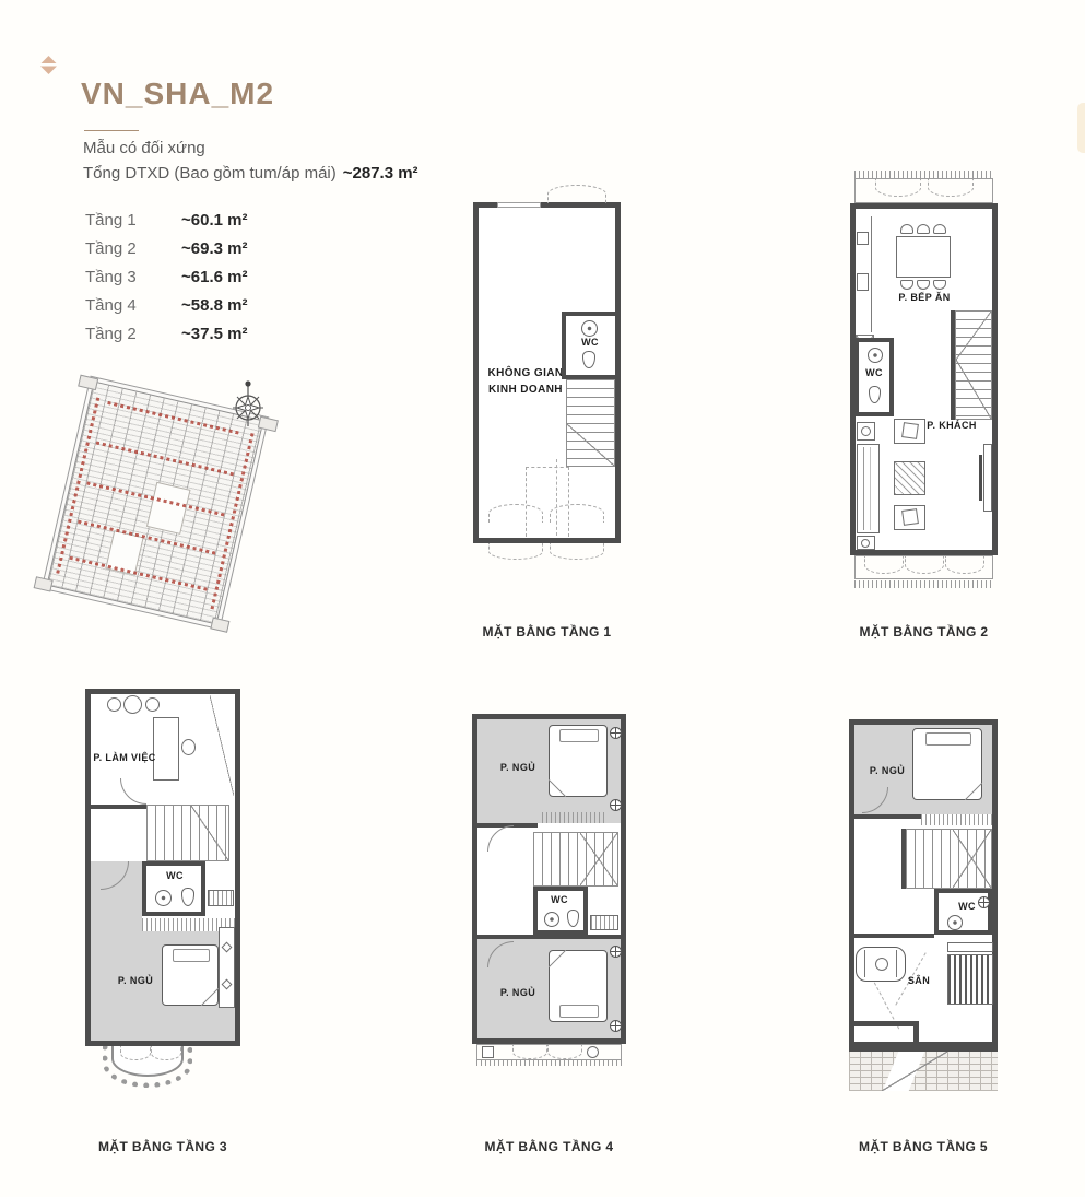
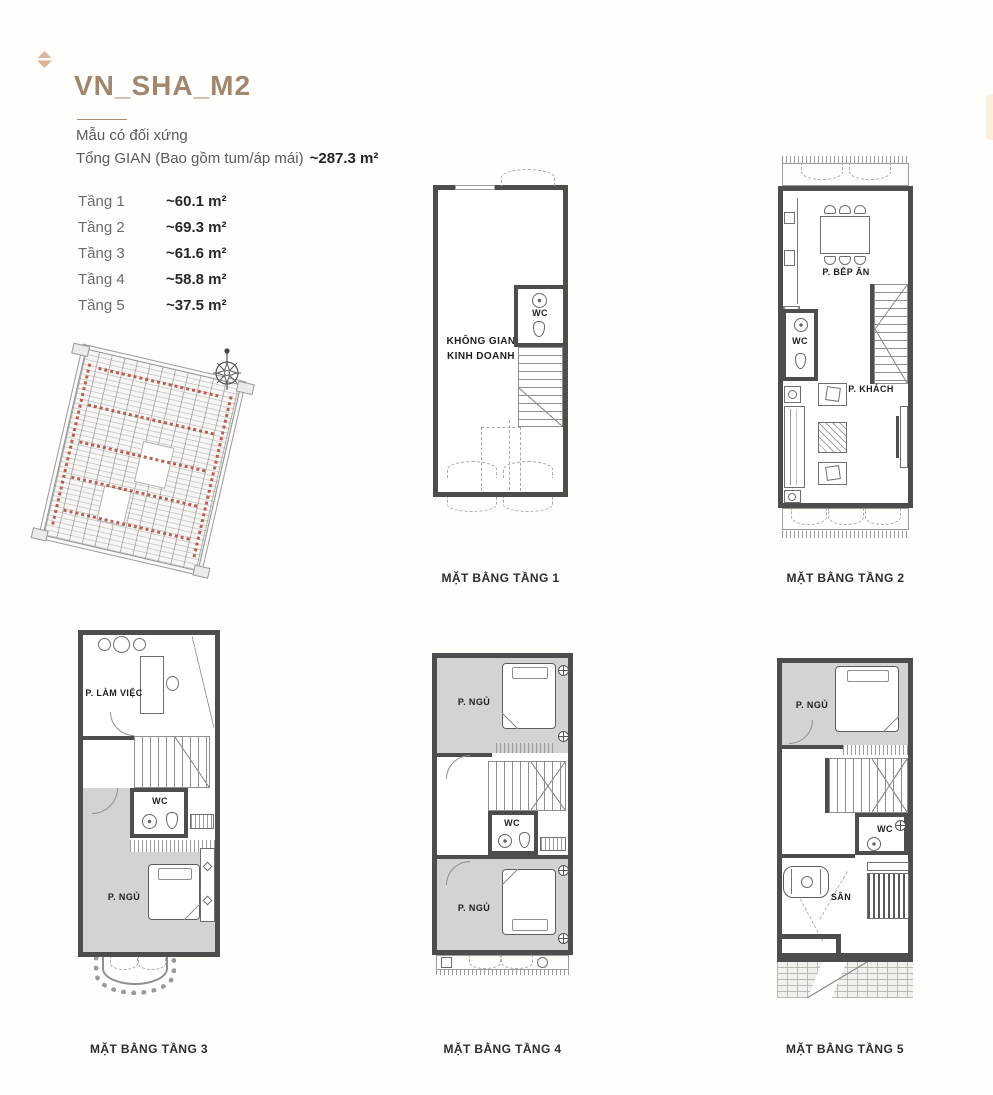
  VN_SHA_M2
  Mẫu có đối xứng
- Tổng DTXD (Bao gồm tum/áp mái) ~287.3 m²
+ Tổng GIAN (Bao gồm tum/áp mái) ~287.3 m²
  Tầng 1 ~60.1 m²
  Tầng 2 ~69.3 m²
  Tầng 3 ~61.6 m²
  Tầng 4 ~58.8 m²
- Tầng 2 ~37.5 m²
+ Tầng 5 ~37.5 m²
  KHÔNG GIAN
  KINH DOANH
  WC
  MẶT BẰNG TẦNG 1
  P. BẾP ĂN
  WC
  P. KHÁCH
  MẶT BẰNG TẦNG 2
  P. LÀM VIỆC
  WC
  P. NGỦ
  MẶT BẰNG TẦNG 3
  P. NGỦ
  WC
  P. NGỦ
  MẶT BẰNG TẦNG 4
  P. NGỦ
  WC
  SÂN
  MẶT BẰNG TẦNG 5
